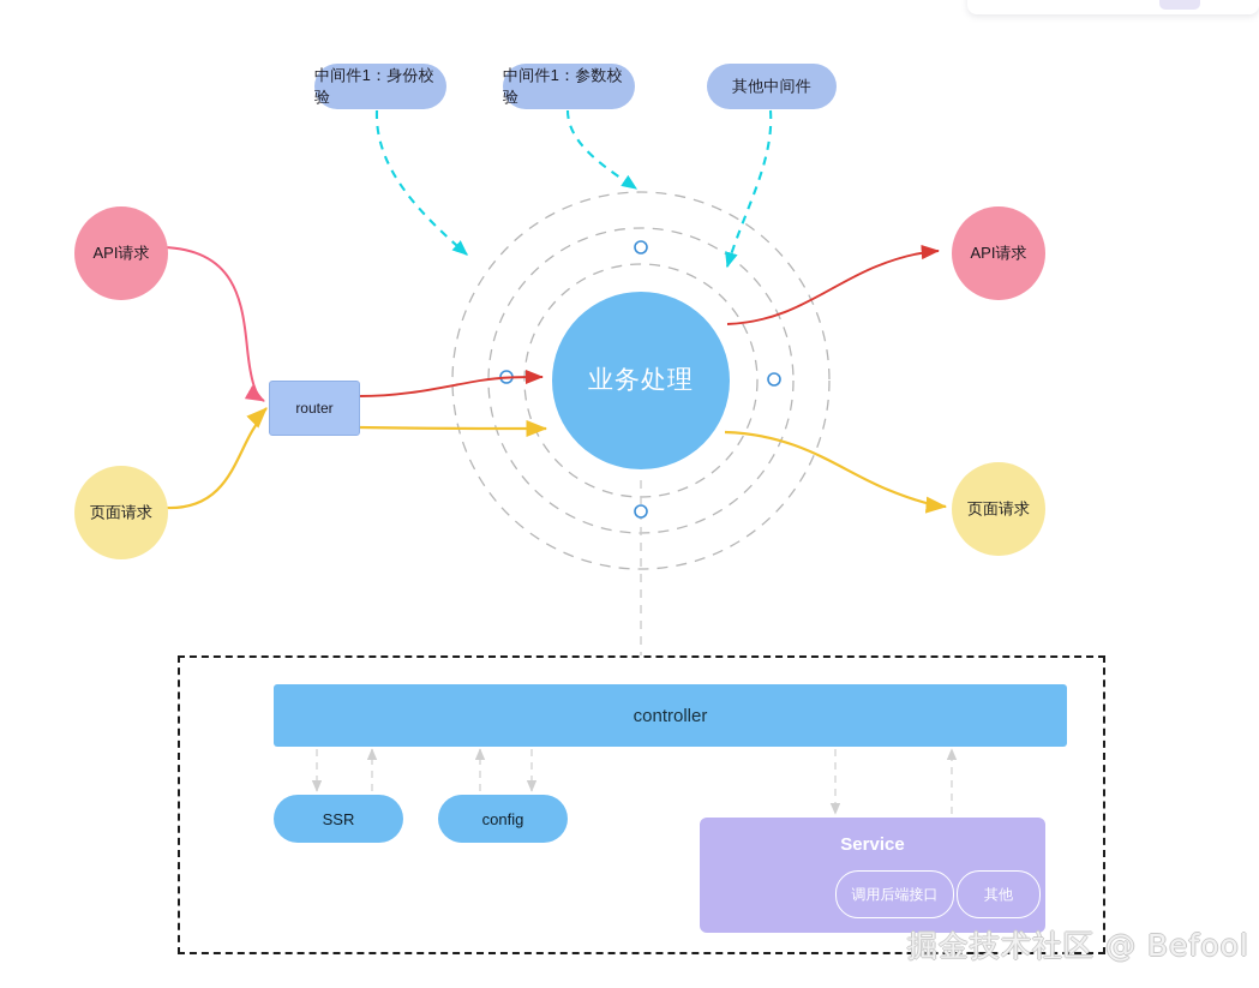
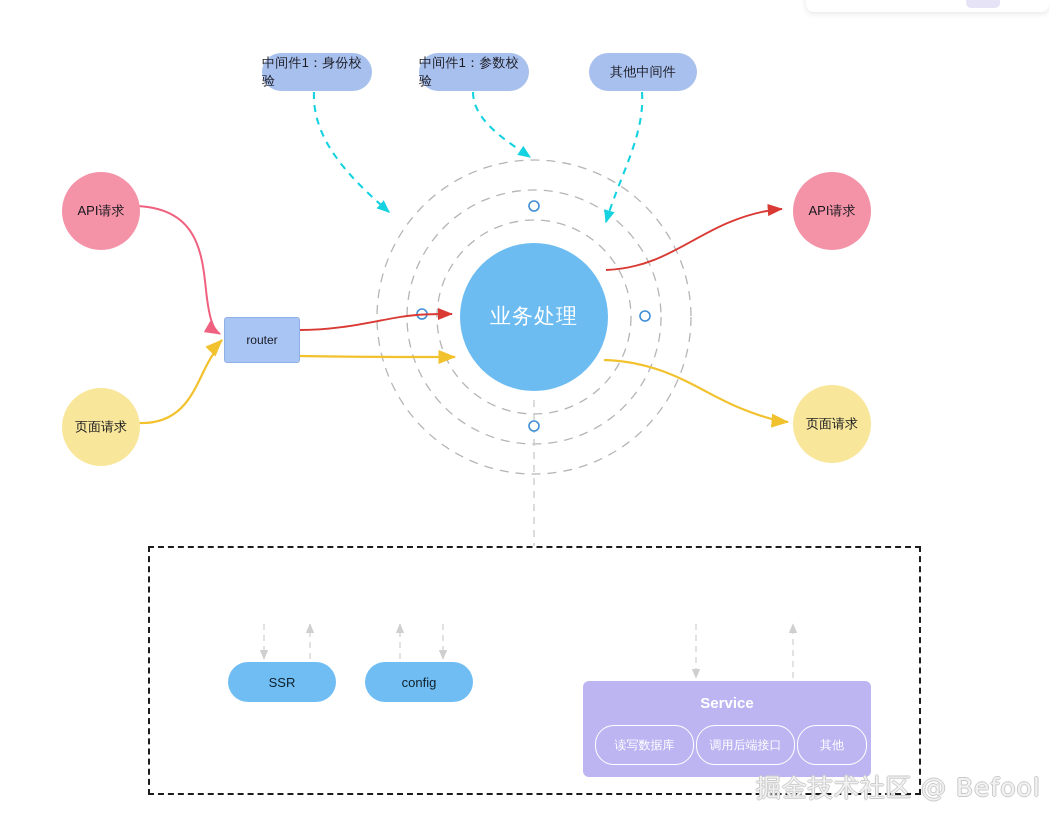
  中间件1：身份校验
  中间件1：参数校验
  其他中间件
  API请求
  页面请求
  router
  业务处理
  API请求
  页面请求
- controller
  SSR
  config
  Service
+ 读写数据库
  调用后端接口
  其他
  掘金技术社区 @ Befool
